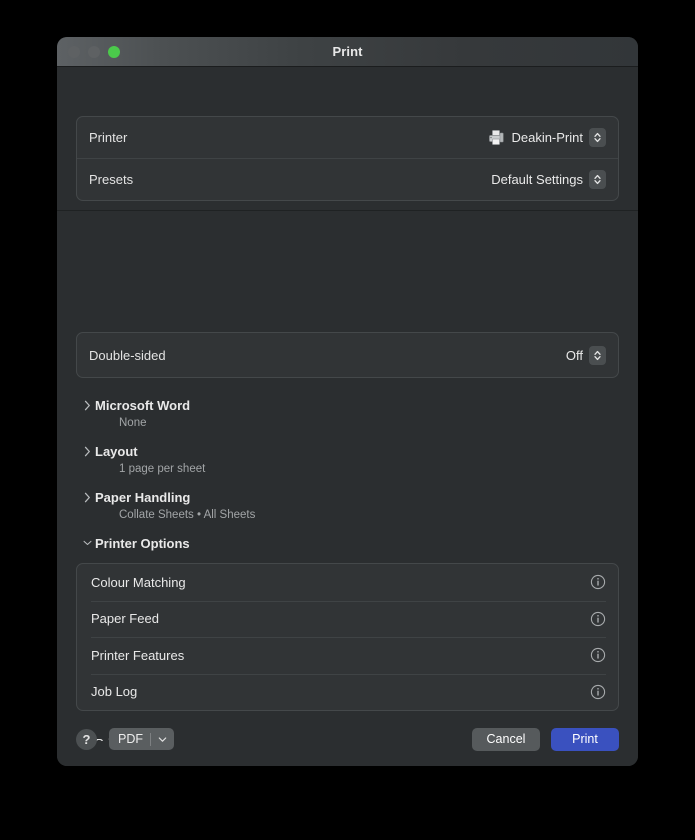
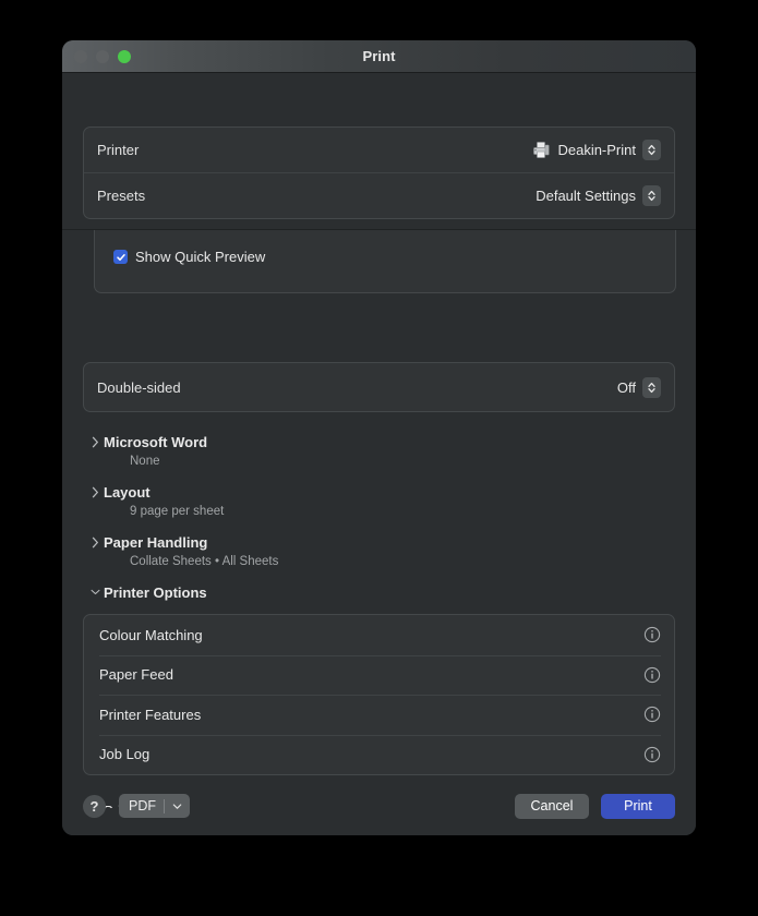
  Print
  Printer
  Deakin-Print
  Presets
  Default Settings
+ Show Quick Preview
  Double-sided
  Off
  Microsoft Word
  None
  Layout
- 1 page per sheet
+ 9 page per sheet
  Paper Handling
  Collate Sheets • All Sheets
  Printer Options
  Colour Matching
  Paper Feed
  Printer Features
  Job Log
  ?
  PDF
  Cancel
  Print
